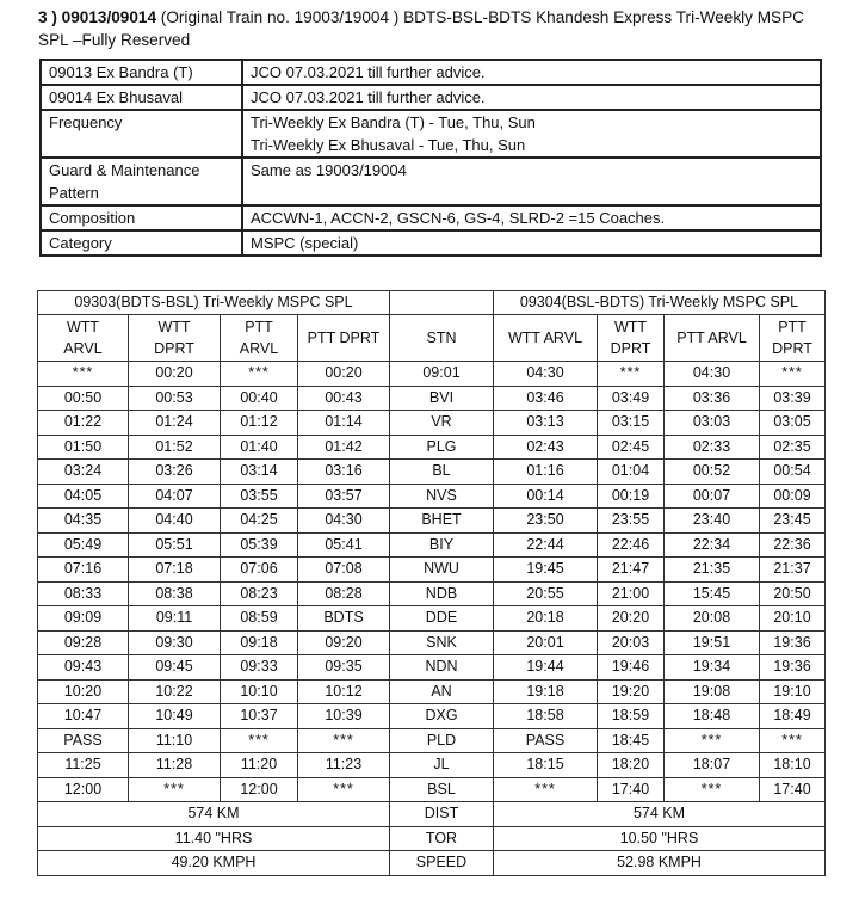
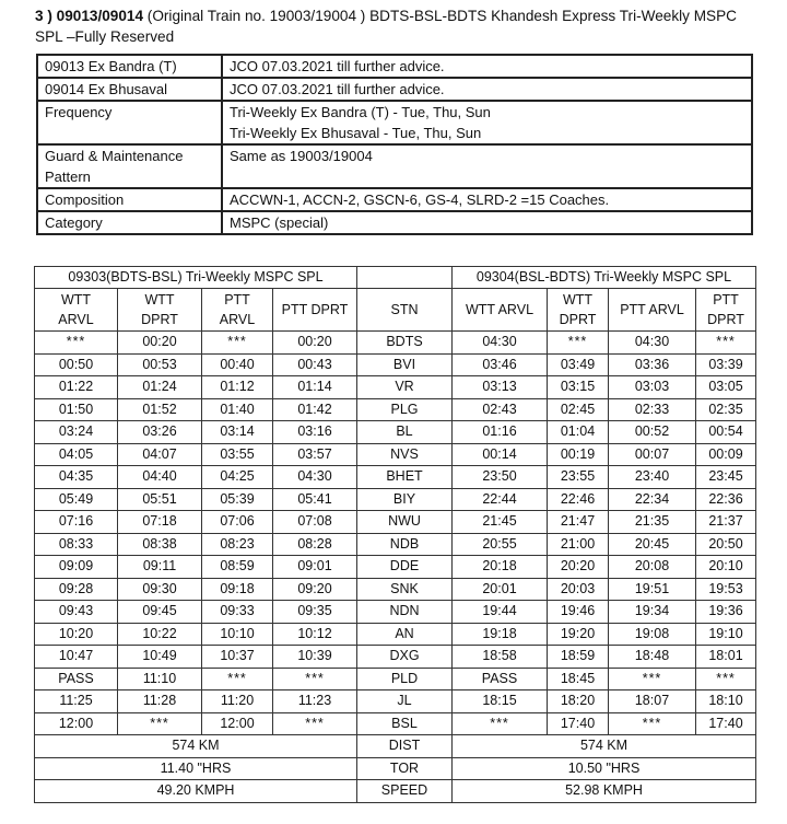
  3 ) 09013/09014 (Original Train no. 19003/19004 ) BDTS-BSL-BDTS Khandesh Express Tri-Weekly MSPC SPL –Fully Reserved
  09013 Ex Bandra (T)	JCO 07.03.2021 till further advice.
  09014 Ex Bhusaval	JCO 07.03.2021 till further advice.
  Frequency	Tri-Weekly Ex Bandra (T) - Tue, Thu, SunTri-Weekly Ex Bhusaval - Tue, Thu, Sun
  Guard & Maintenance Pattern	Same as 19003/19004
  Composition	ACCWN-1, ACCN-2, GSCN-6, GS-4, SLRD-2 =15 Coaches.
  Category	MSPC (special)
  09303(BDTS-BSL) Tri-Weekly MSPC SPL		09304(BSL-BDTS) Tri-Weekly MSPC SPL
  WTTARVL	WTTDPRT	PTTARVL	PTT DPRT	STN	WTT ARVL	WTTDPRT	PTT ARVL	PTTDPRT
- ***	00:20	***	00:20	09:01	04:30	***	04:30	***
+ ***	00:20	***	00:20	BDTS	04:30	***	04:30	***
  00:50	00:53	00:40	00:43	BVI	03:46	03:49	03:36	03:39
  01:22	01:24	01:12	01:14	VR	03:13	03:15	03:03	03:05
  01:50	01:52	01:40	01:42	PLG	02:43	02:45	02:33	02:35
  03:24	03:26	03:14	03:16	BL	01:16	01:04	00:52	00:54
  04:05	04:07	03:55	03:57	NVS	00:14	00:19	00:07	00:09
  04:35	04:40	04:25	04:30	BHET	23:50	23:55	23:40	23:45
  05:49	05:51	05:39	05:41	BIY	22:44	22:46	22:34	22:36
- 07:16	07:18	07:06	07:08	NWU	19:45	21:47	21:35	21:37
+ 07:16	07:18	07:06	07:08	NWU	21:45	21:47	21:35	21:37
- 08:33	08:38	08:23	08:28	NDB	20:55	21:00	15:45	20:50
+ 08:33	08:38	08:23	08:28	NDB	20:55	21:00	20:45	20:50
- 09:09	09:11	08:59	BDTS	DDE	20:18	20:20	20:08	20:10
+ 09:09	09:11	08:59	09:01	DDE	20:18	20:20	20:08	20:10
- 09:28	09:30	09:18	09:20	SNK	20:01	20:03	19:51	19:36
+ 09:28	09:30	09:18	09:20	SNK	20:01	20:03	19:51	19:53
  09:43	09:45	09:33	09:35	NDN	19:44	19:46	19:34	19:36
  10:20	10:22	10:10	10:12	AN	19:18	19:20	19:08	19:10
- 10:47	10:49	10:37	10:39	DXG	18:58	18:59	18:48	18:49
+ 10:47	10:49	10:37	10:39	DXG	18:58	18:59	18:48	18:01
  PASS	11:10	***	***	PLD	PASS	18:45	***	***
  11:25	11:28	11:20	11:23	JL	18:15	18:20	18:07	18:10
  12:00	***	12:00	***	BSL	***	17:40	***	17:40
  574 KM	DIST	574 KM
  11.40 "HRS	TOR	10.50 "HRS
  49.20 KMPH	SPEED	52.98 KMPH
